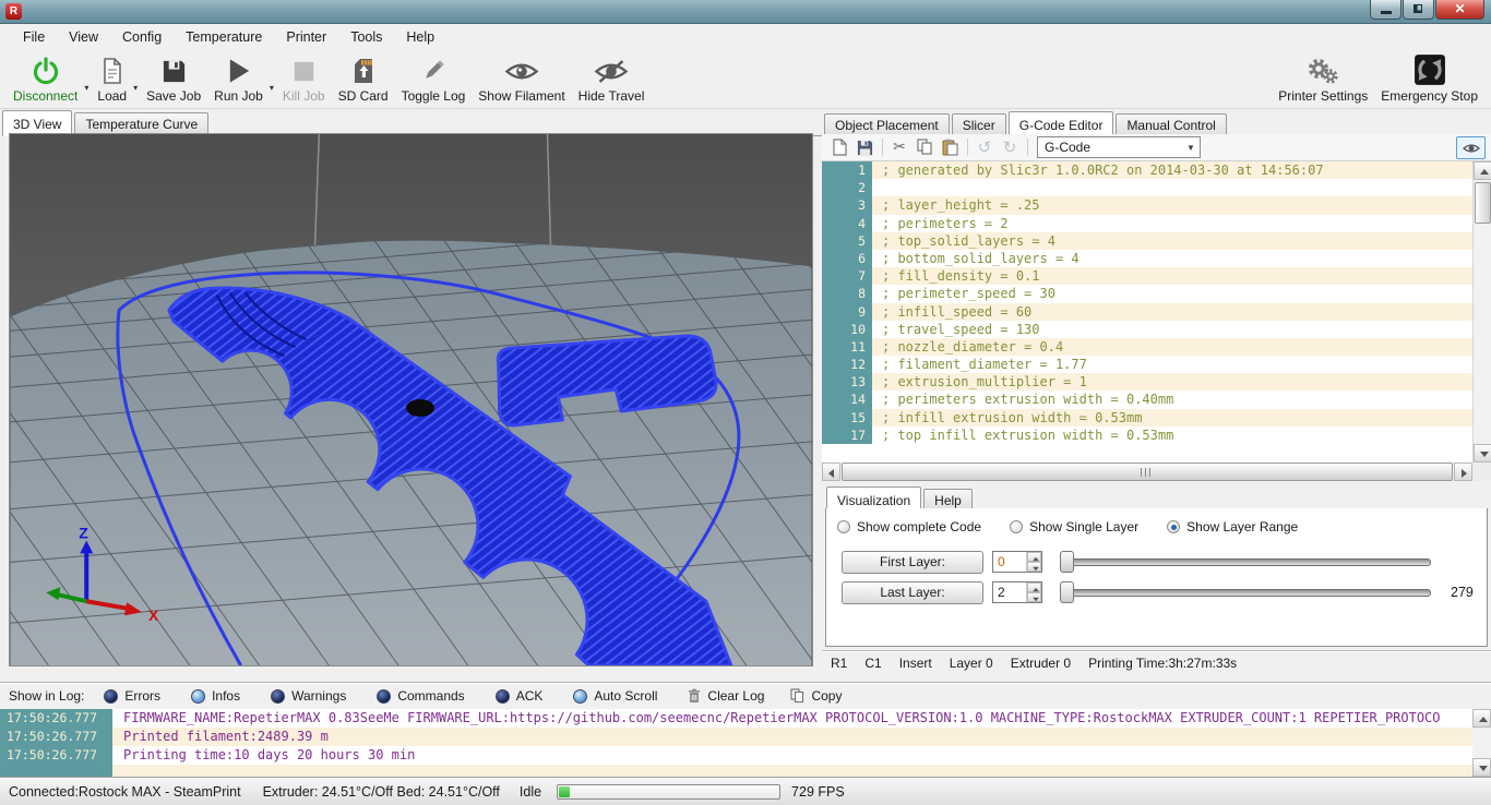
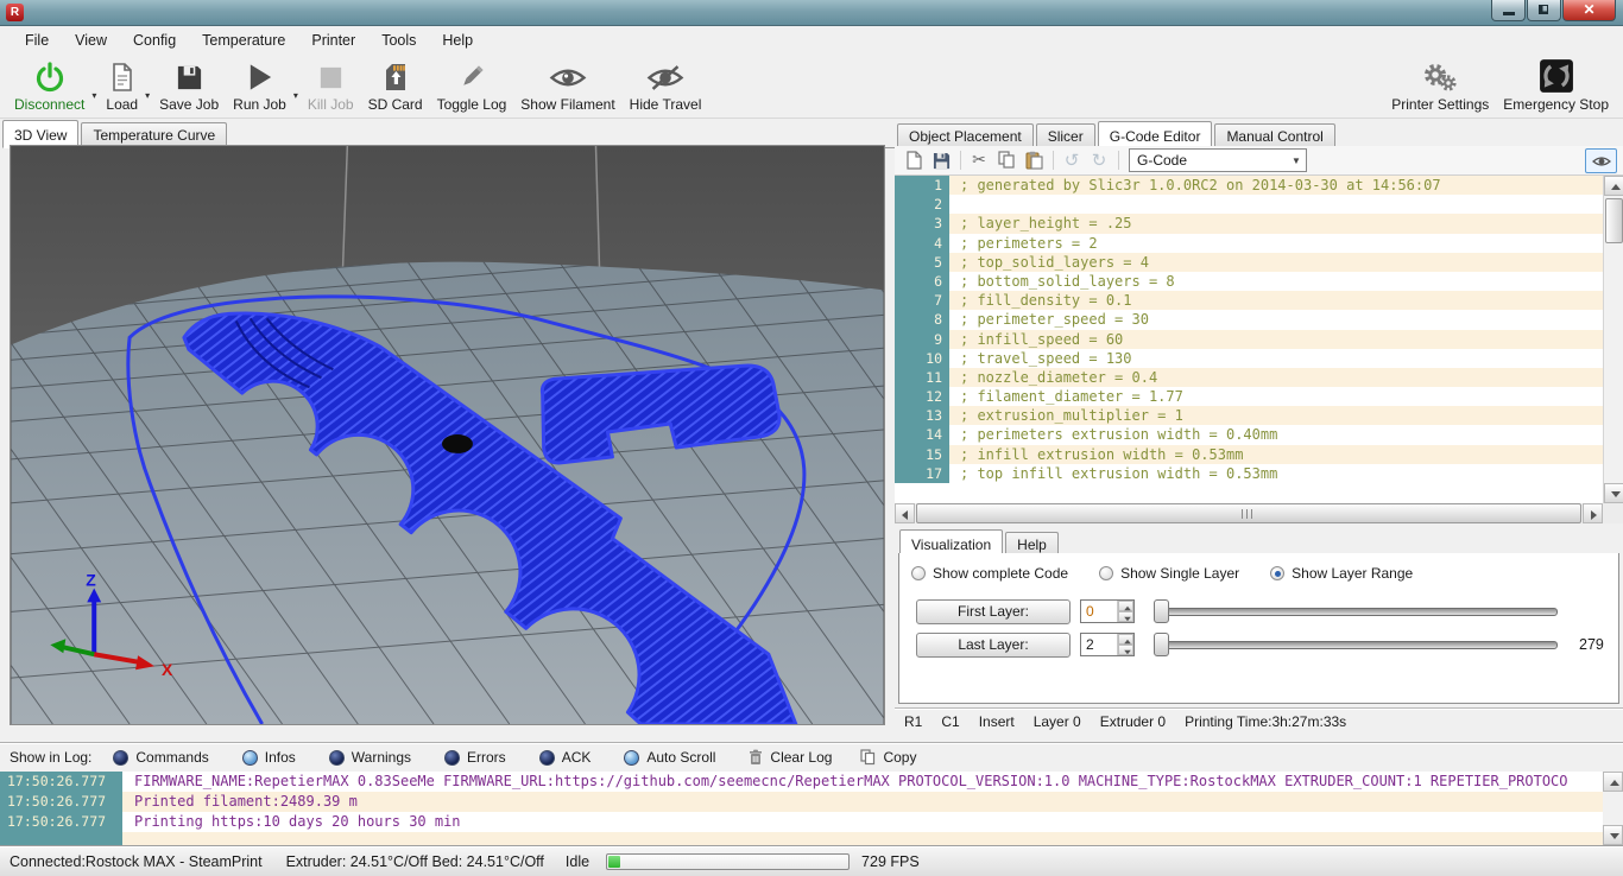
  R
  ✕
  File
  View
  Config
  Temperature
  Printer
  Tools
  Help
  Disconnect
  ▾
  Load
  ▾
  Save Job
  Run Job
  ▾
  Kill Job
  SD Card
  Toggle Log
  Show Filament
  Hide Travel
  Printer Settings
  Emergency Stop
  3D View
  Temperature Curve
  Z
  X
  Object Placement
  Slicer
  G-Code Editor
  Manual Control
  ✂
  ↺
  ↻
  G-Code
  ▼
  1
  ; generated by Slic3r 1.0.0RC2 on 2014-03-30 at 14:56:07
  2
  3
  ; layer_height = .25
  4
  ; perimeters = 2
  5
  ; top_solid_layers = 4
  6
- ; bottom_solid_layers = 4
+ ; bottom_solid_layers = 8
  7
  ; fill_density = 0.1
  8
  ; perimeter_speed = 30
  9
  ; infill_speed = 60
  10
  ; travel_speed = 130
  11
  ; nozzle_diameter = 0.4
  12
  ; filament_diameter = 1.77
  13
  ; extrusion_multiplier = 1
  14
  ; perimeters extrusion width = 0.40mm
  15
  ; infill extrusion width = 0.53mm
  17
  ; top infill extrusion width = 0.53mm
  Visualization
  Help
  Show complete Code
  Show Single Layer
  Show Layer Range
  First Layer:
  0
  Last Layer:
  2
  279
  R1
  C1
  Insert
  Layer 0
  Extruder 0
  Printing Time:3h:27m:33s
  Show in Log:
- Errors
+ Commands
  Infos
  Warnings
- Commands
+ Errors
  ACK
  Auto Scroll
  Clear Log
  Copy
  17:50:26.777
  FIRMWARE_NAME:RepetierMAX 0.83SeeMe FIRMWARE_URL:https://github.com/seemecnc/RepetierMAX PROTOCOL_VERSION:1.0 MACHINE_TYPE:RostockMAX EXTRUDER_COUNT:1 REPETIER_PROTOCO
  17:50:26.777
  Printed filament:2489.39 m
  17:50:26.777
- Printing time:10 days 20 hours 30 min
+ Printing https:10 days 20 hours 30 min
  Connected:Rostock MAX - SteamPrint
  Extruder: 24.51°C/Off Bed: 24.51°C/Off
  Idle
  729 FPS
